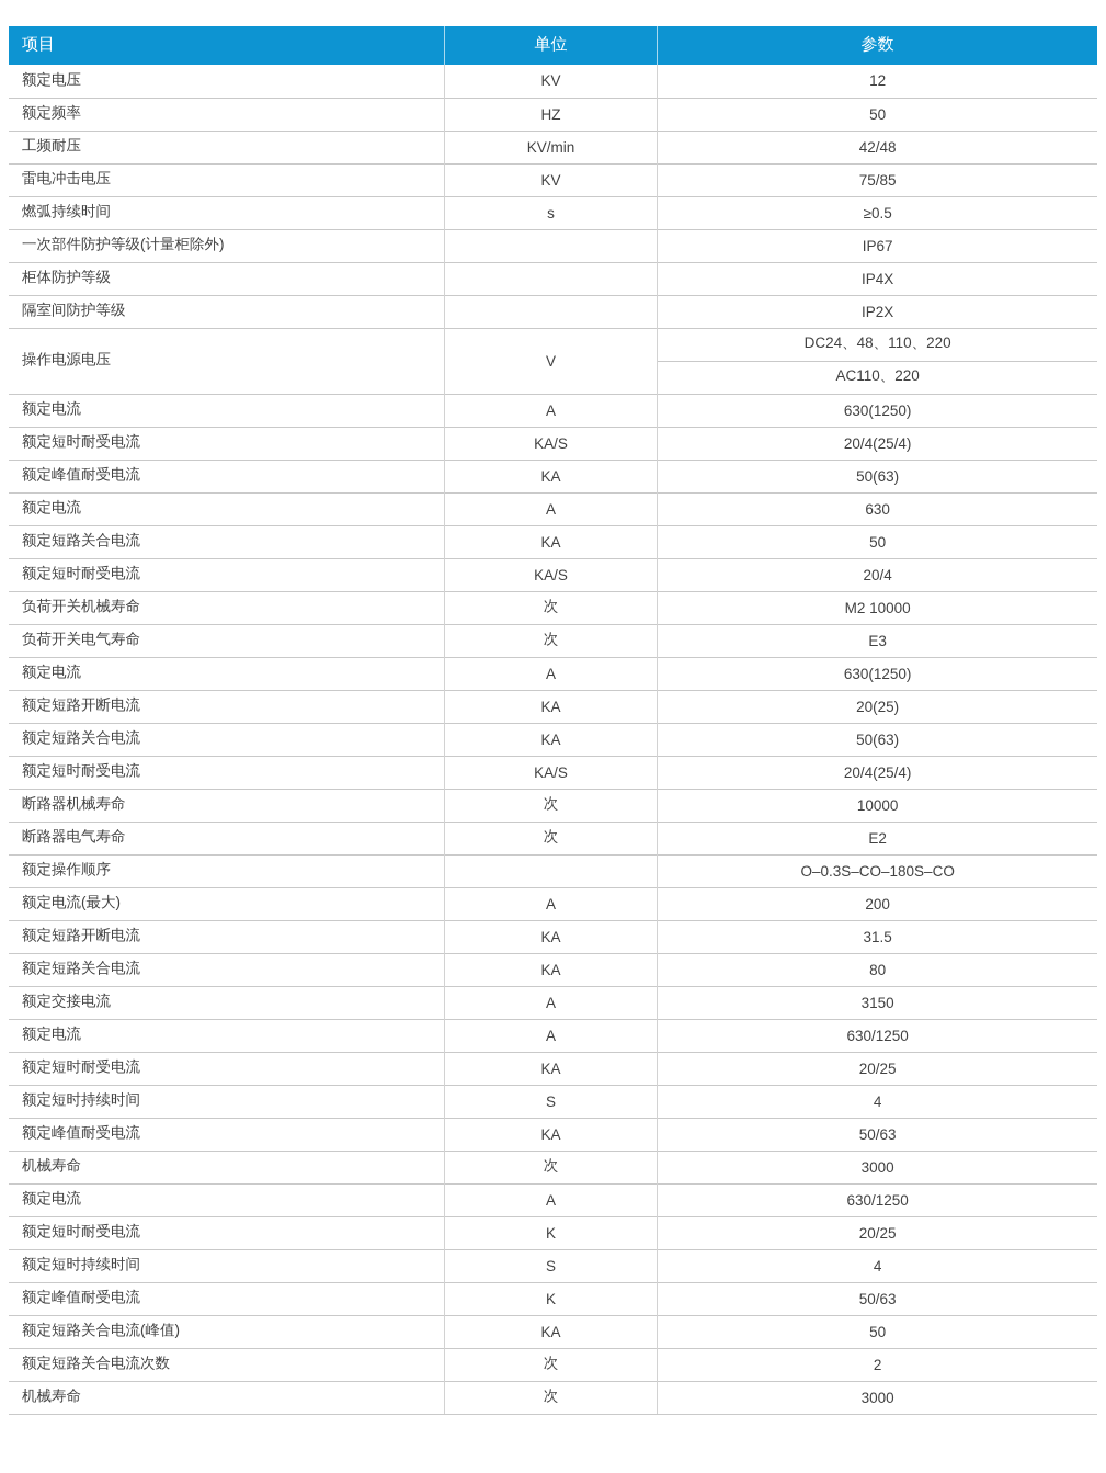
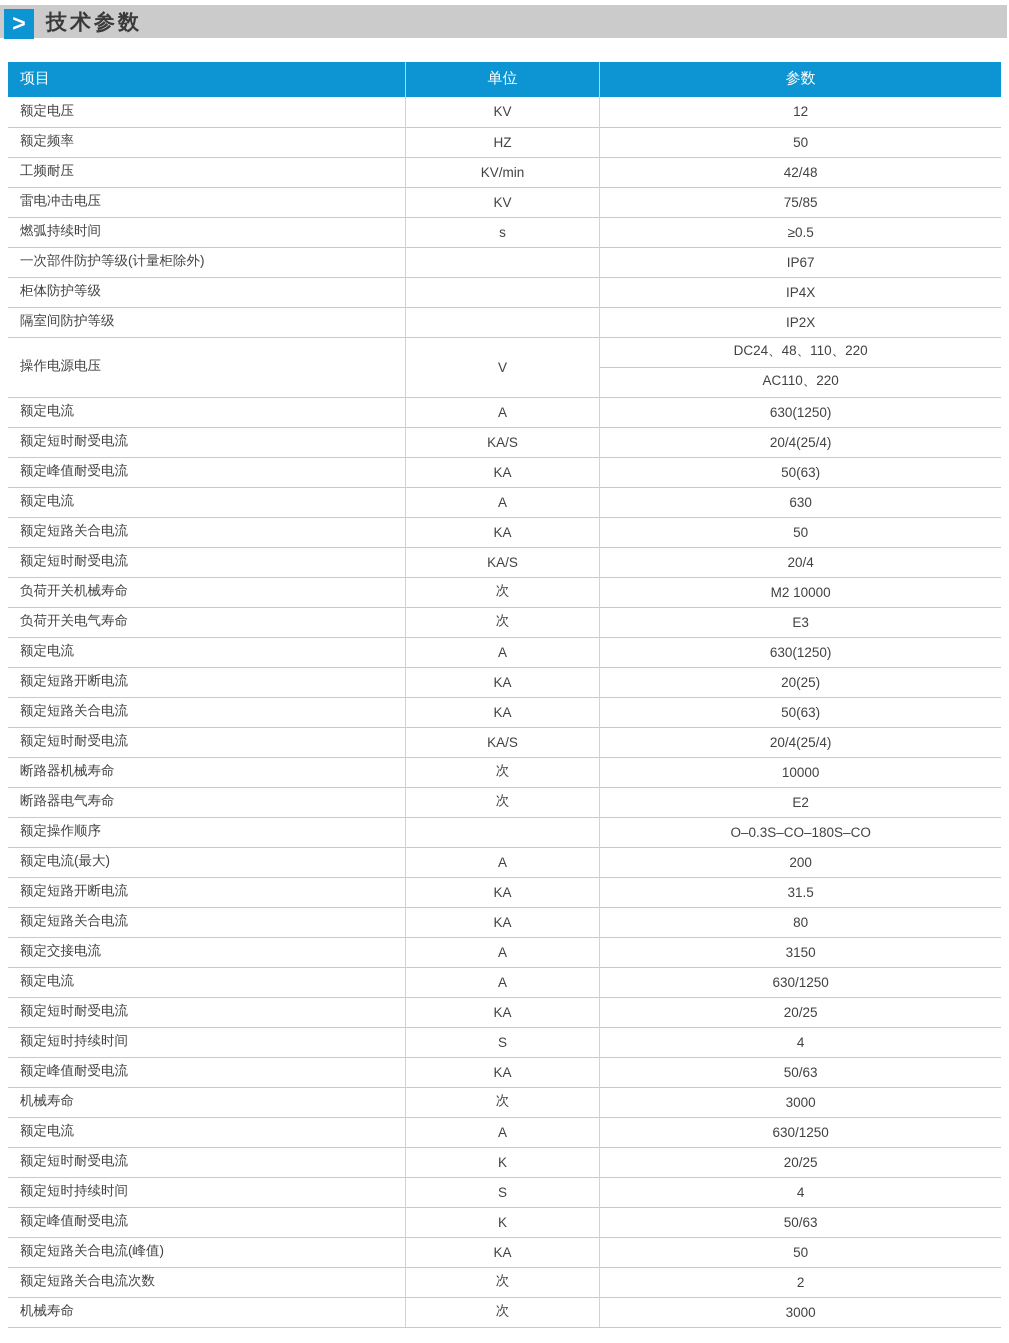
+ >
+ 技术参数
  项目	单位	参数
  额定电压	KV	12
  额定频率	HZ	50
  工频耐压	KV/min	42/48
  雷电冲击电压	KV	75/85
  燃弧持续时间	s	≥0.5
  一次部件防护等级(计量柜除外)		IP67
  柜体防护等级		IP4X
  隔室间防护等级		IP2X
  操作电源电压	V	DC24、48、110、220
  AC110、220
  额定电流	A	630(1250)
  额定短时耐受电流	KA/S	20/4(25/4)
  额定峰值耐受电流	KA	50(63)
  额定电流	A	630
  额定短路关合电流	KA	50
  额定短时耐受电流	KA/S	20/4
  负荷开关机械寿命	次	M2 10000
  负荷开关电气寿命	次	E3
  额定电流	A	630(1250)
  额定短路开断电流	KA	20(25)
  额定短路关合电流	KA	50(63)
  额定短时耐受电流	KA/S	20/4(25/4)
  断路器机械寿命	次	10000
  断路器电气寿命	次	E2
  额定操作顺序		O–0.3S–CO–180S–CO
  额定电流(最大)	A	200
  额定短路开断电流	KA	31.5
  额定短路关合电流	KA	80
  额定交接电流	A	3150
  额定电流	A	630/1250
  额定短时耐受电流	KA	20/25
  额定短时持续时间	S	4
  额定峰值耐受电流	KA	50/63
  机械寿命	次	3000
  额定电流	A	630/1250
  额定短时耐受电流	K	20/25
  额定短时持续时间	S	4
  额定峰值耐受电流	K	50/63
  额定短路关合电流(峰值)	KA	50
  额定短路关合电流次数	次	2
  机械寿命	次	3000
